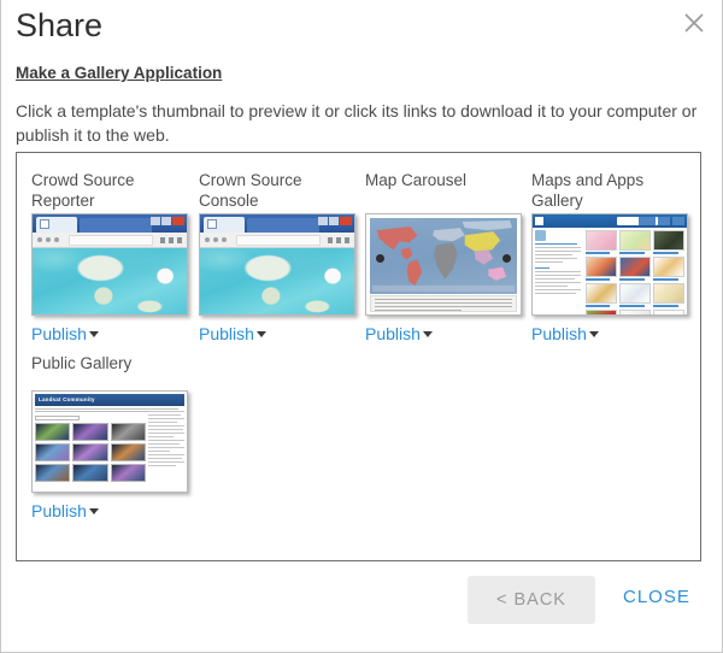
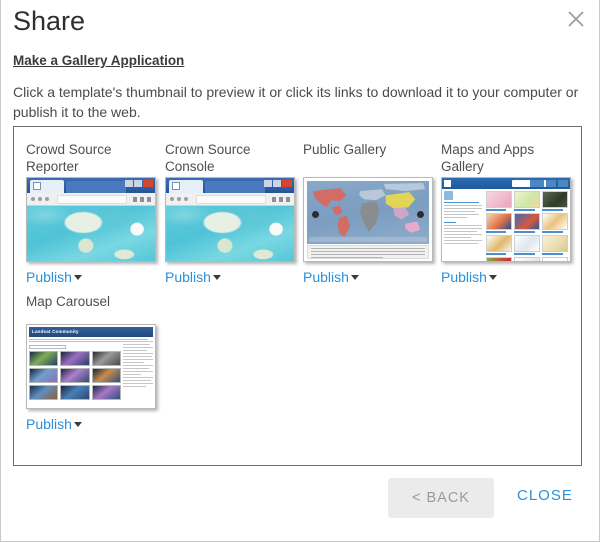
  Share
  Make a Gallery Application
  Click a template's thumbnail to preview it or click its links to download it to your computer or publish it to the web.
  Crowd Source Reporter
  Publish
  Crown Source Console
  Publish
- Map Carousel
+ Public Gallery
  Publish
  Maps and Apps Gallery
  Publish
- Public Gallery
+ Map Carousel
  Publish
  < BACK
  CLOSE
